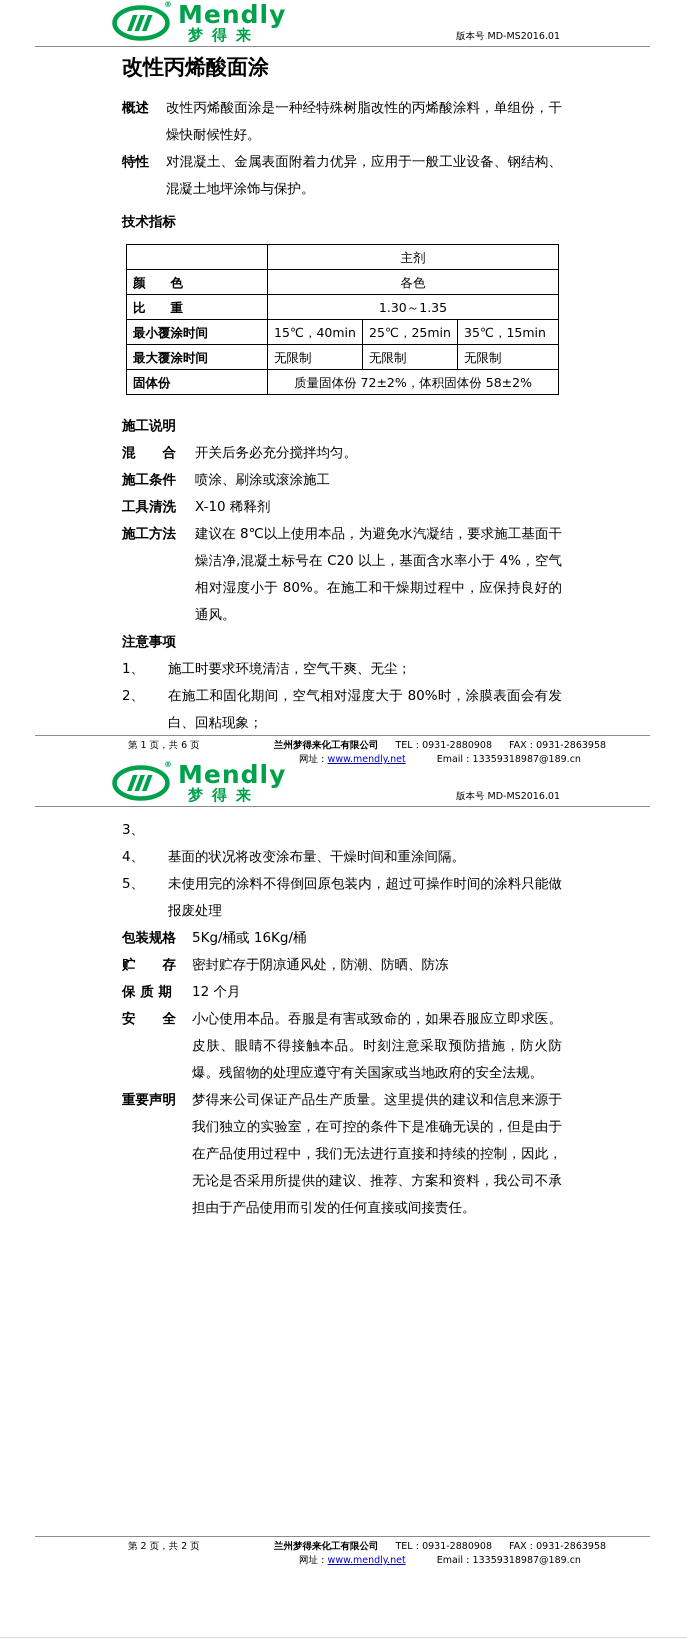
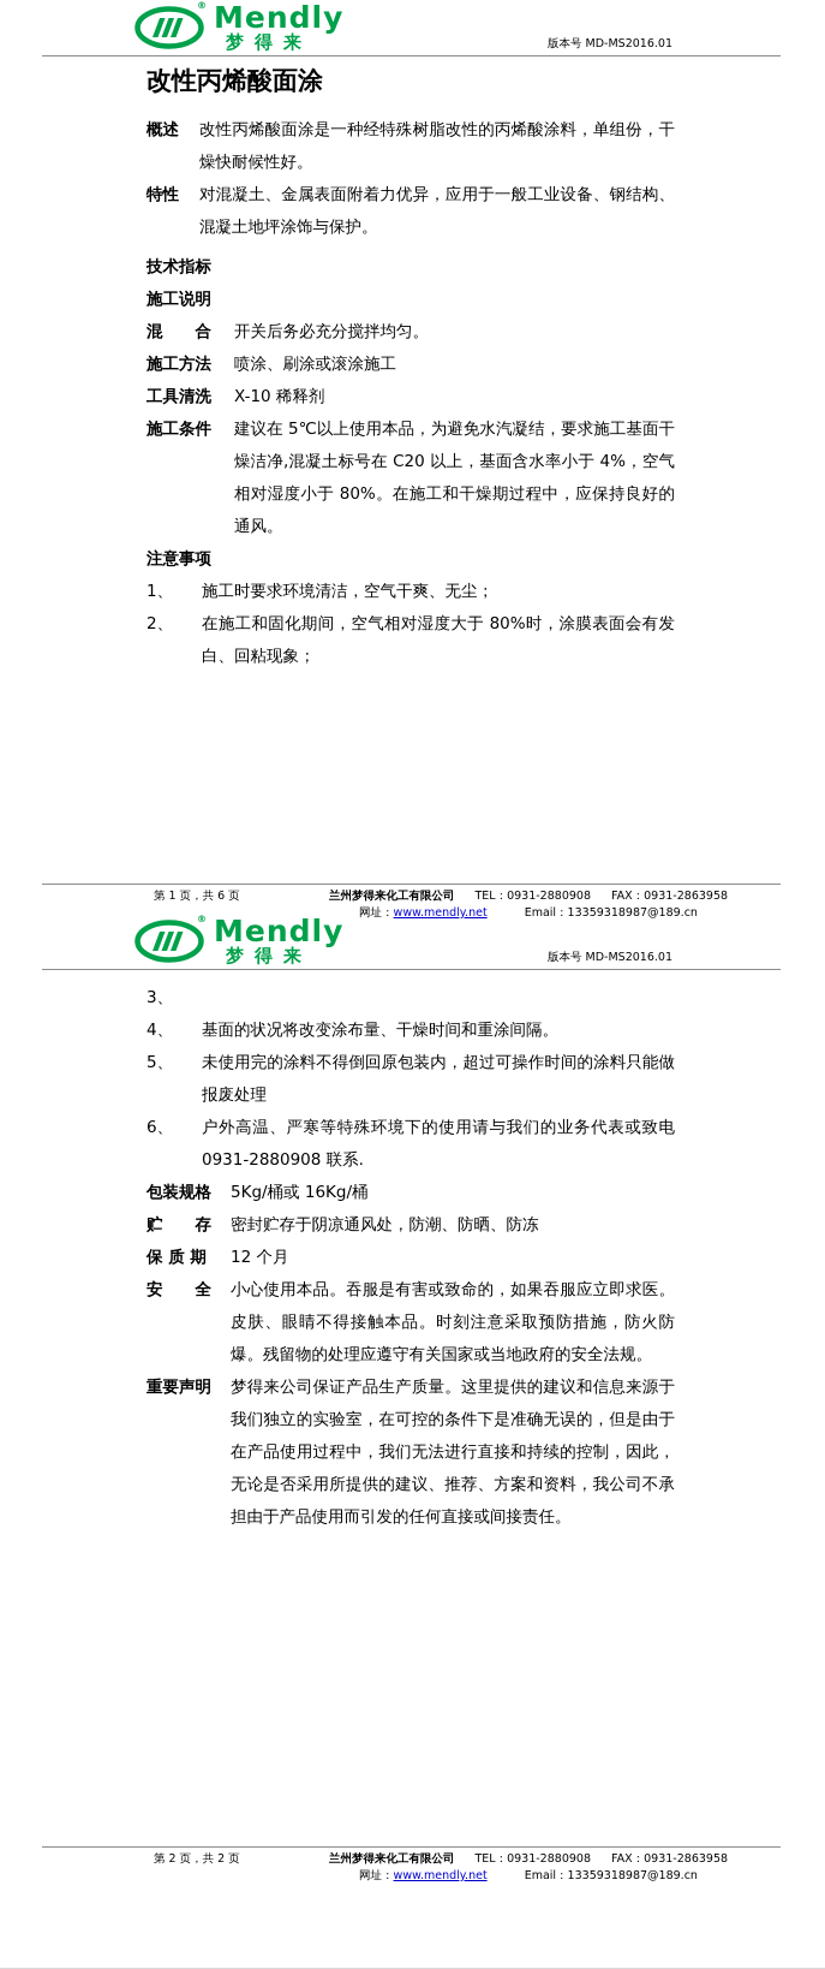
  ®
  Mendly
  梦得来
  版本号 MD-MS2016.01
  改性丙烯酸面涂
  概述
  改性丙烯酸面涂是一种经特殊树脂改性的丙烯酸涂料，单组份，干燥快耐候性好。
  特性
  对混凝土、金属表面附着力优异，应用于一般工业设备、钢结构、混凝土地坪涂饰与保护。
  技术指标
- 	主剂
- 颜 色	各色
- 比 重	1.30～1.35
- 最小覆涂时间	15℃，40min	25℃，25min	35℃，15min
- 最大覆涂时间	无限制	无限制	无限制
- 固体份	质量固体份 72±2%，体积固体份 58±2%
  施工说明
  混 合
  开关后务必充分搅拌均匀。
- 施工条件
+ 施工方法
  喷涂、刷涂或滚涂施工
  工具清洗
  X-10 稀释剂
- 施工方法
+ 施工条件
- 建议在 8℃以上使用本品，为避免水汽凝结，要求施工基面干燥洁净,混凝土标号在 C20 以上，基面含水率小于 4%，空气相对湿度小于 80%。在施工和干燥期过程中，应保持良好的通风。
+ 建议在 5℃以上使用本品，为避免水汽凝结，要求施工基面干燥洁净,混凝土标号在 C20 以上，基面含水率小于 4%，空气相对湿度小于 80%。在施工和干燥期过程中，应保持良好的通风。
  注意事项
  1、
  施工时要求环境清洁，空气干爽、无尘；
  2、
  在施工和固化期间，空气相对湿度大于 80%时，涂膜表面会有发白、回粘现象；
  第 1 页，共 6 页
  兰州梦得来化工有限公司 TEL：0931-2880908 FAX：0931-2863958
  网址：www.mendly.net Email：13359318987@189.cn
  ®
  Mendly
  梦得来
  版本号 MD-MS2016.01
  3、
  4、
  基面的状况将改变涂布量、干燥时间和重涂间隔。
  5、
  未使用完的涂料不得倒回原包装内，超过可操作时间的涂料只能做报废处理
+ 6、
+ 户外高温、严寒等特殊环境下的使用请与我们的业务代表或致电 0931-2880908 联系.
  包装规格
  5Kg/桶或 16Kg/桶
  贮 存
  密封贮存于阴凉通风处，防潮、防晒、防冻
  保 质 期
  12 个月
  安 全
  小心使用本品。吞服是有害或致命的，如果吞服应立即求医。皮肤、眼睛不得接触本品。时刻注意采取预防措施，防火防爆。残留物的处理应遵守有关国家或当地政府的安全法规。
  重要声明
  梦得来公司保证产品生产质量。这里提供的建议和信息来源于我们独立的实验室，在可控的条件下是准确无误的，但是由于在产品使用过程中，我们无法进行直接和持续的控制，因此，无论是否采用所提供的建议、推荐、方案和资料，我公司不承担由于产品使用而引发的任何直接或间接责任。
  第 2 页，共 2 页
  兰州梦得来化工有限公司 TEL：0931-2880908 FAX：0931-2863958
  网址：www.mendly.net Email：13359318987@189.cn
